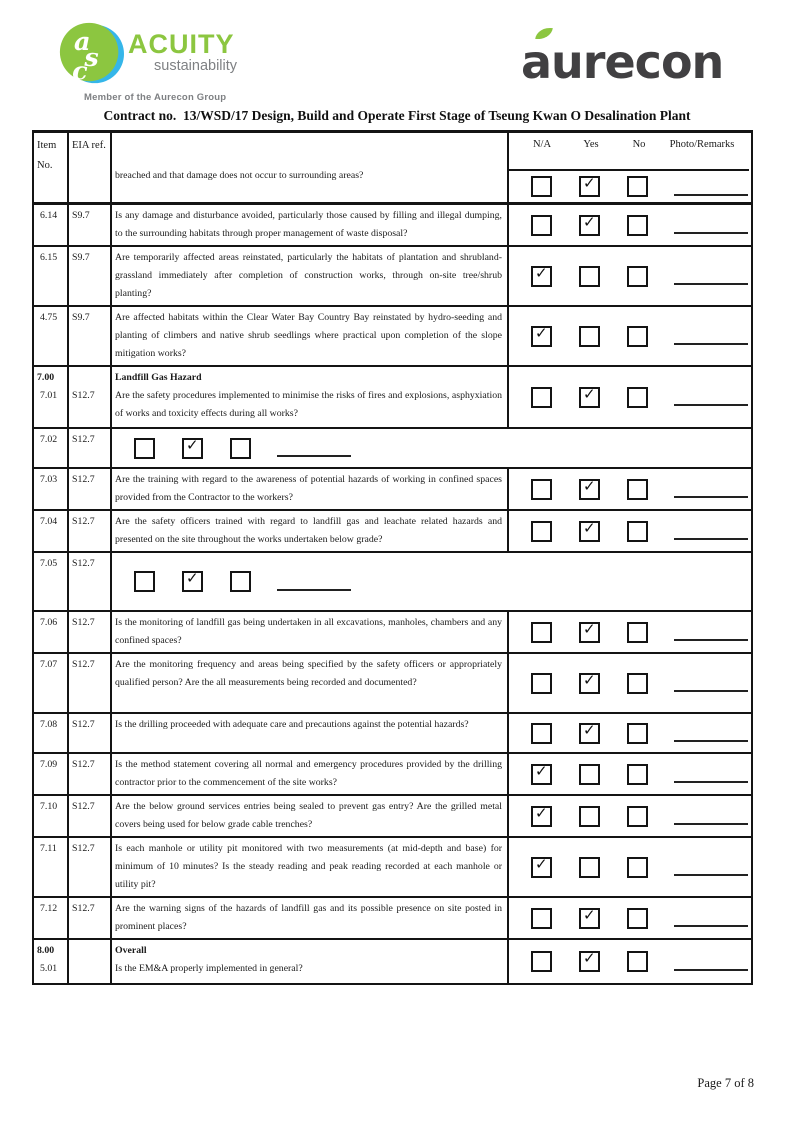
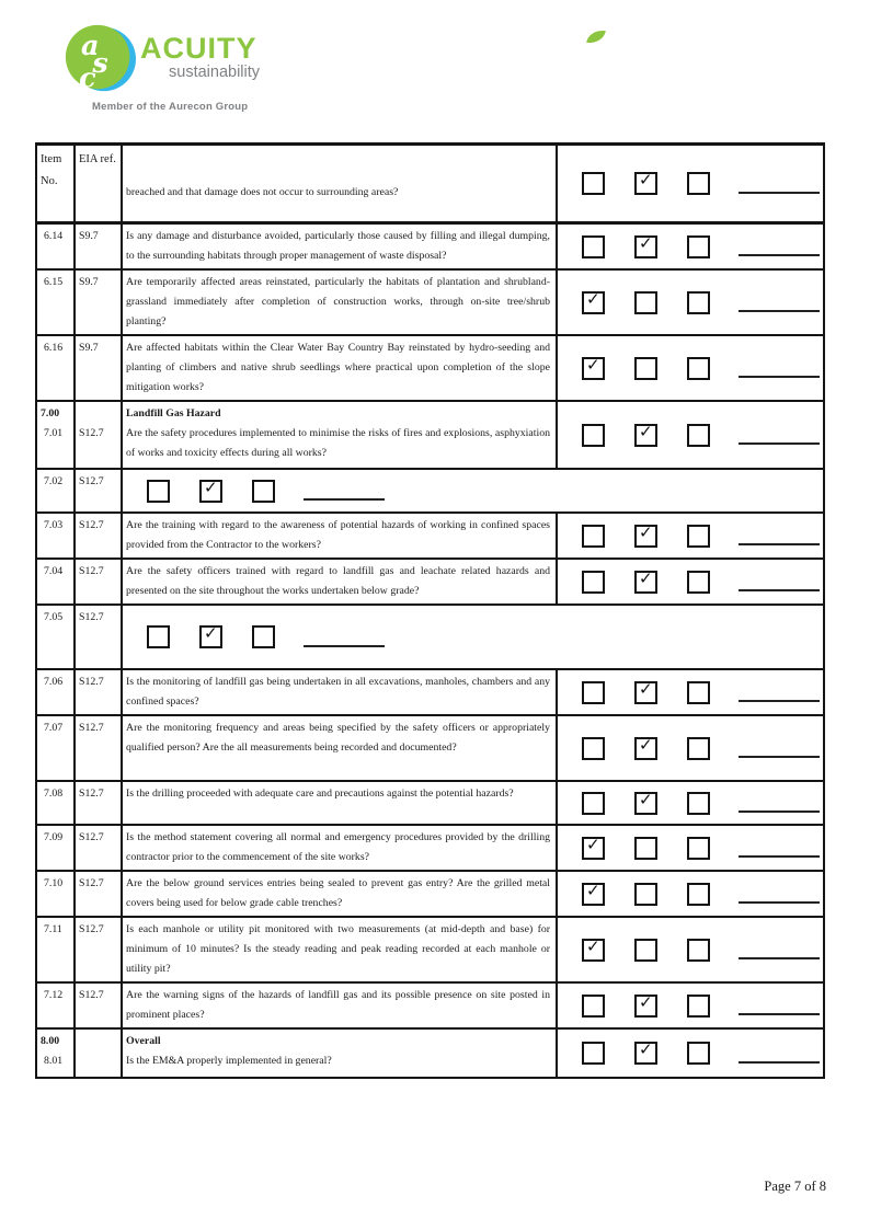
  a
  s
  c
  ACUITY
  sustainability
  Member of the Aurecon Group
- aurecon
- Contract no. 13/WSD/17 Design, Build and Operate First Stage of Tseung Kwan O Desalination Plant
  Item
  No.
  EIA ref.
  breached and that damage does not occur to surrounding areas?
- N/A
- Yes
- No
- Photo/Remarks
  ✓
  6.14
  S9.7
  Is any damage and disturbance avoided, particularly those caused by filling and illegal dumping, to the surrounding habitats through proper management of waste disposal?
  ✓
  6.15
  S9.7
  Are temporarily affected areas reinstated, particularly the habitats of plantation and shrubland-grassland immediately after completion of construction works, through on-site tree/shrub planting?
  ✓
- 4.75
+ 6.16
  S9.7
  Are affected habitats within the Clear Water Bay Country Bay reinstated by hydro-seeding and planting of climbers and native shrub seedlings where practical upon completion of the slope mitigation works?
  ✓
  7.00
  7.01
  S12.7
  Landfill Gas Hazard
  Are the safety procedures implemented to minimise the risks of fires and explosions, asphyxiation of works and toxicity effects during all works?
  ✓
  7.02
  S12.7
  ✓
  7.03
  S12.7
  Are the training with regard to the awareness of potential hazards of working in confined spaces provided from the Contractor to the workers?
  ✓
  7.04
  S12.7
  Are the safety officers trained with regard to landfill gas and leachate related hazards and presented on the site throughout the works undertaken below grade?
  ✓
  7.05
  S12.7
  ✓
  7.06
  S12.7
  Is the monitoring of landfill gas being undertaken in all excavations, manholes, chambers and any confined spaces?
  ✓
  7.07
  S12.7
  Are the monitoring frequency and areas being specified by the safety officers or appropriately qualified person? Are the all measurements being recorded and documented?
  ✓
  7.08
  S12.7
  Is the drilling proceeded with adequate care and precautions against the potential hazards?
  ✓
  7.09
  S12.7
  Is the method statement covering all normal and emergency procedures provided by the drilling contractor prior to the commencement of the site works?
  ✓
  7.10
  S12.7
  Are the below ground services entries being sealed to prevent gas entry? Are the grilled metal covers being used for below grade cable trenches?
  ✓
  7.11
  S12.7
  Is each manhole or utility pit monitored with two measurements (at mid-depth and base) for minimum of 10 minutes? Is the steady reading and peak reading recorded at each manhole or utility pit?
  ✓
  7.12
  S12.7
  Are the warning signs of the hazards of landfill gas and its possible presence on site posted in prominent places?
  ✓
  8.00
- 5.01
+ 8.01
  Overall
  Is the EM&A properly implemented in general?
  ✓
  Page 7 of 8
